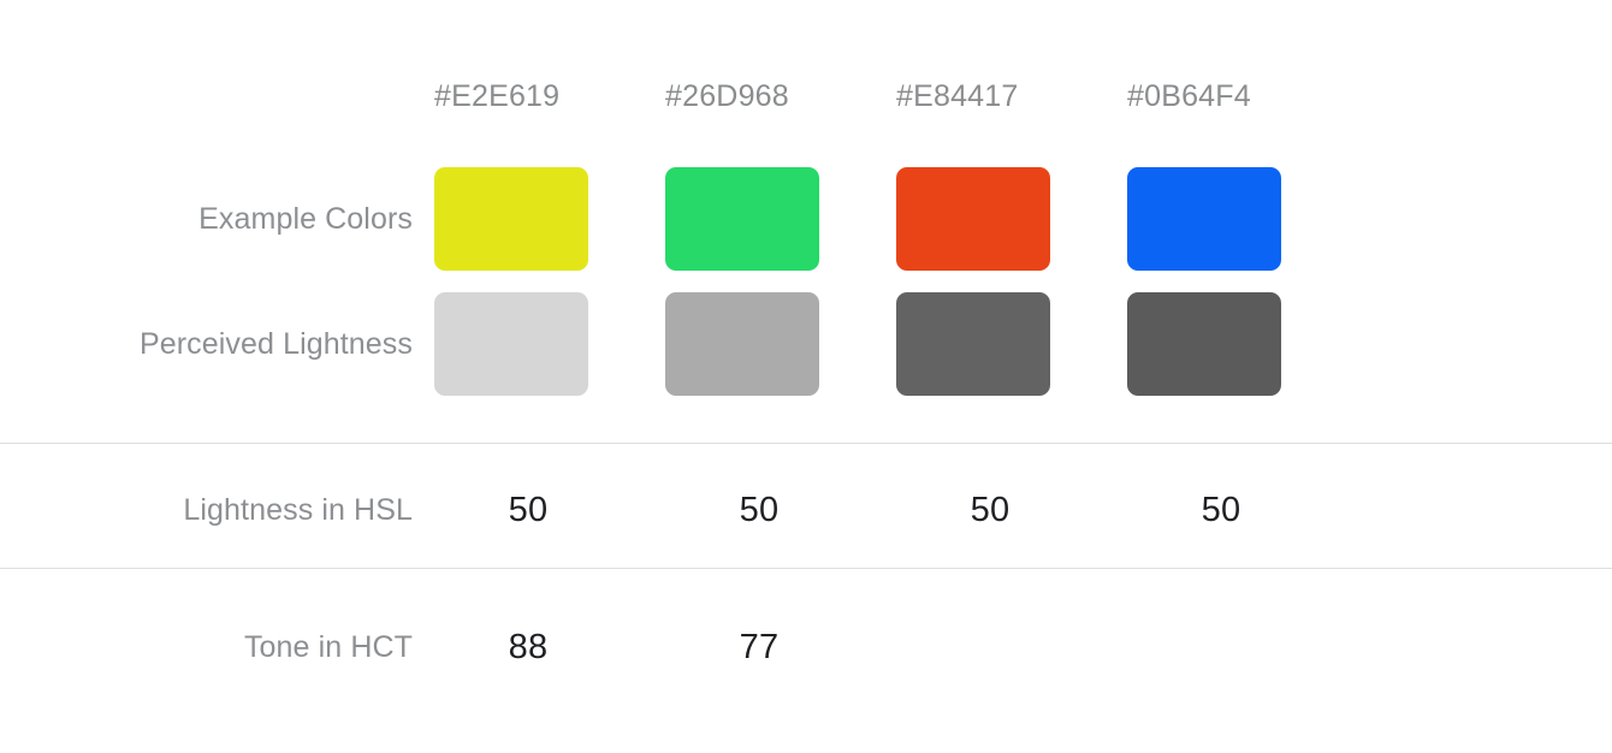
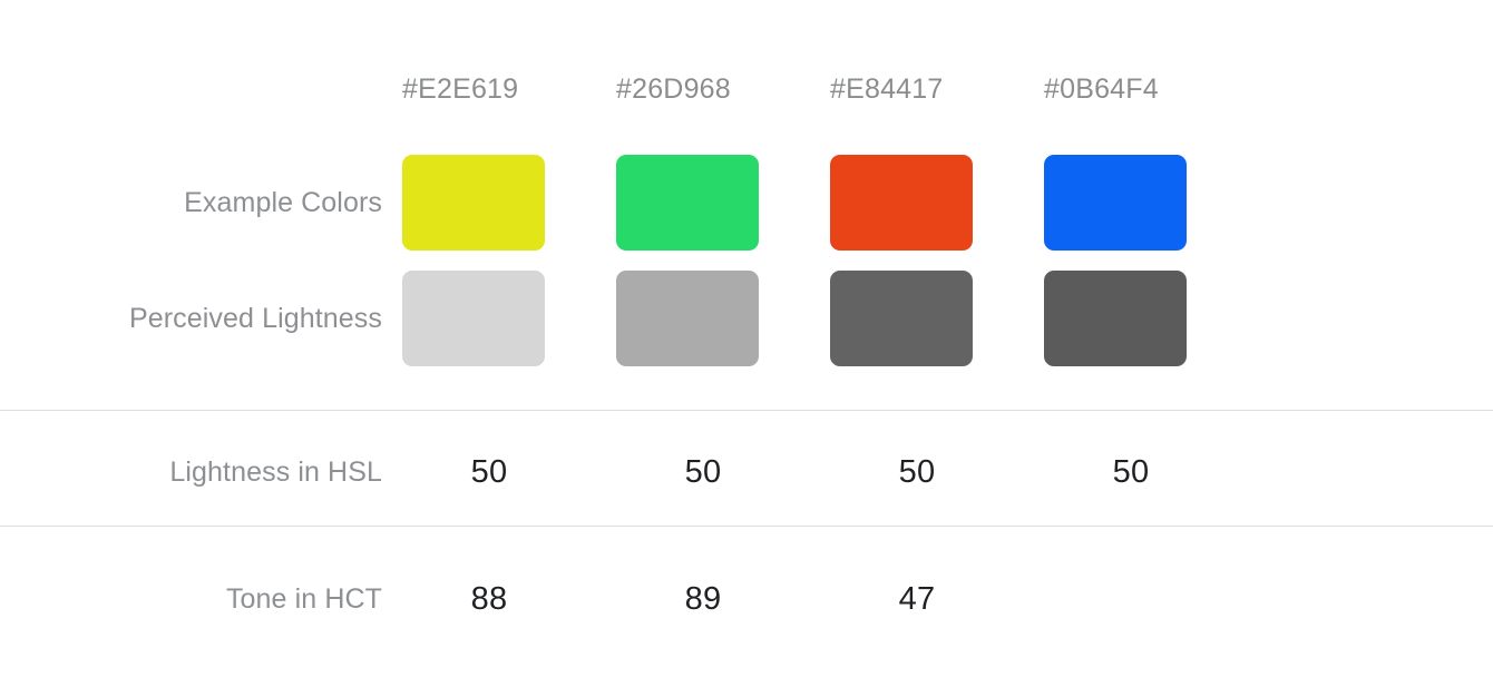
  #E2E619
  #26D968
  #E84417
  #0B64F4
  Example Colors
  Perceived Lightness
  Lightness in HSL
  50
  50
  50
  50
  Tone in HCT
  88
- 77
+ 89
+ 47
